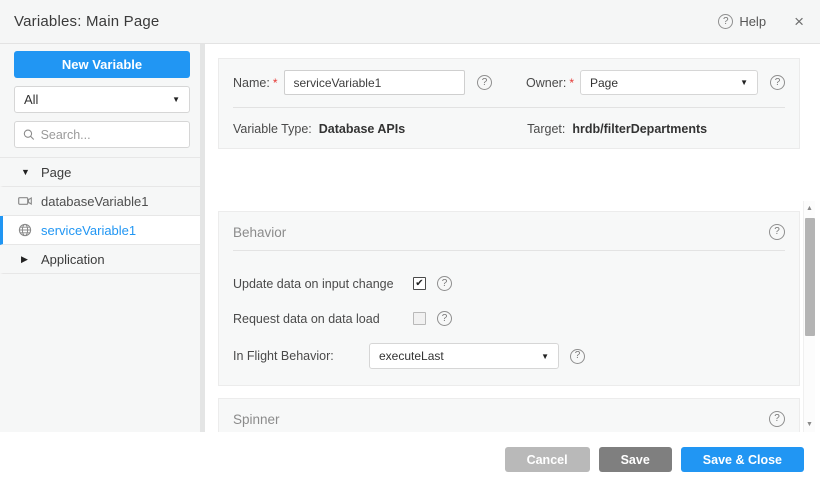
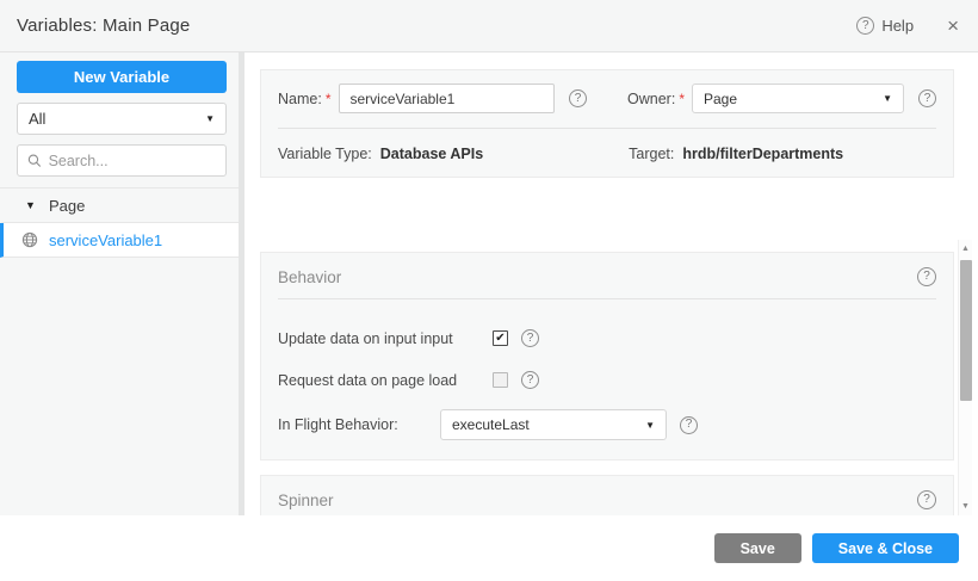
  Variables: Main Page
  ?
  Help
  ×
  New Variable
  All
  ▼
  Search...
  ▼
  Page
- databaseVariable1
  serviceVariable1
- ▶
- Application
  Name:
  *
  serviceVariable1
  ?
  Owner:
  *
  Page
  ▼
  ?
  Variable Type:
  Database APIs
  Target:
  hrdb/filterDepartments
  Behavior
  ?
- Update data on input change
+ Update data on input input
  ?
- Request data on data load
+ Request data on page load
  ?
  In Flight Behavior:
  executeLast
  ▼
  ?
  Spinner
  ?
- Cancel
  Save
  Save & Close
